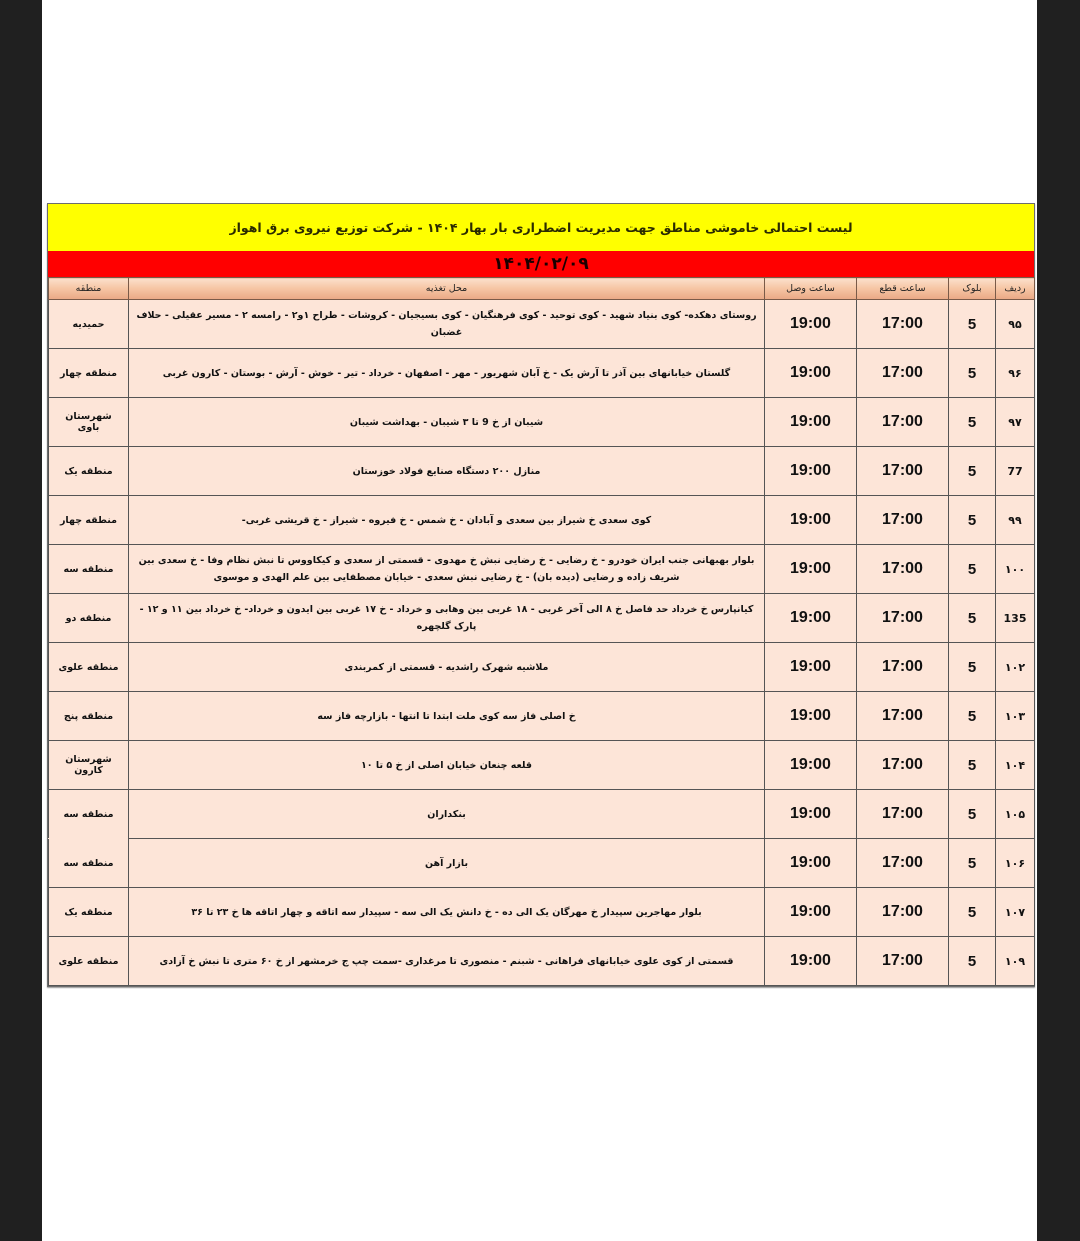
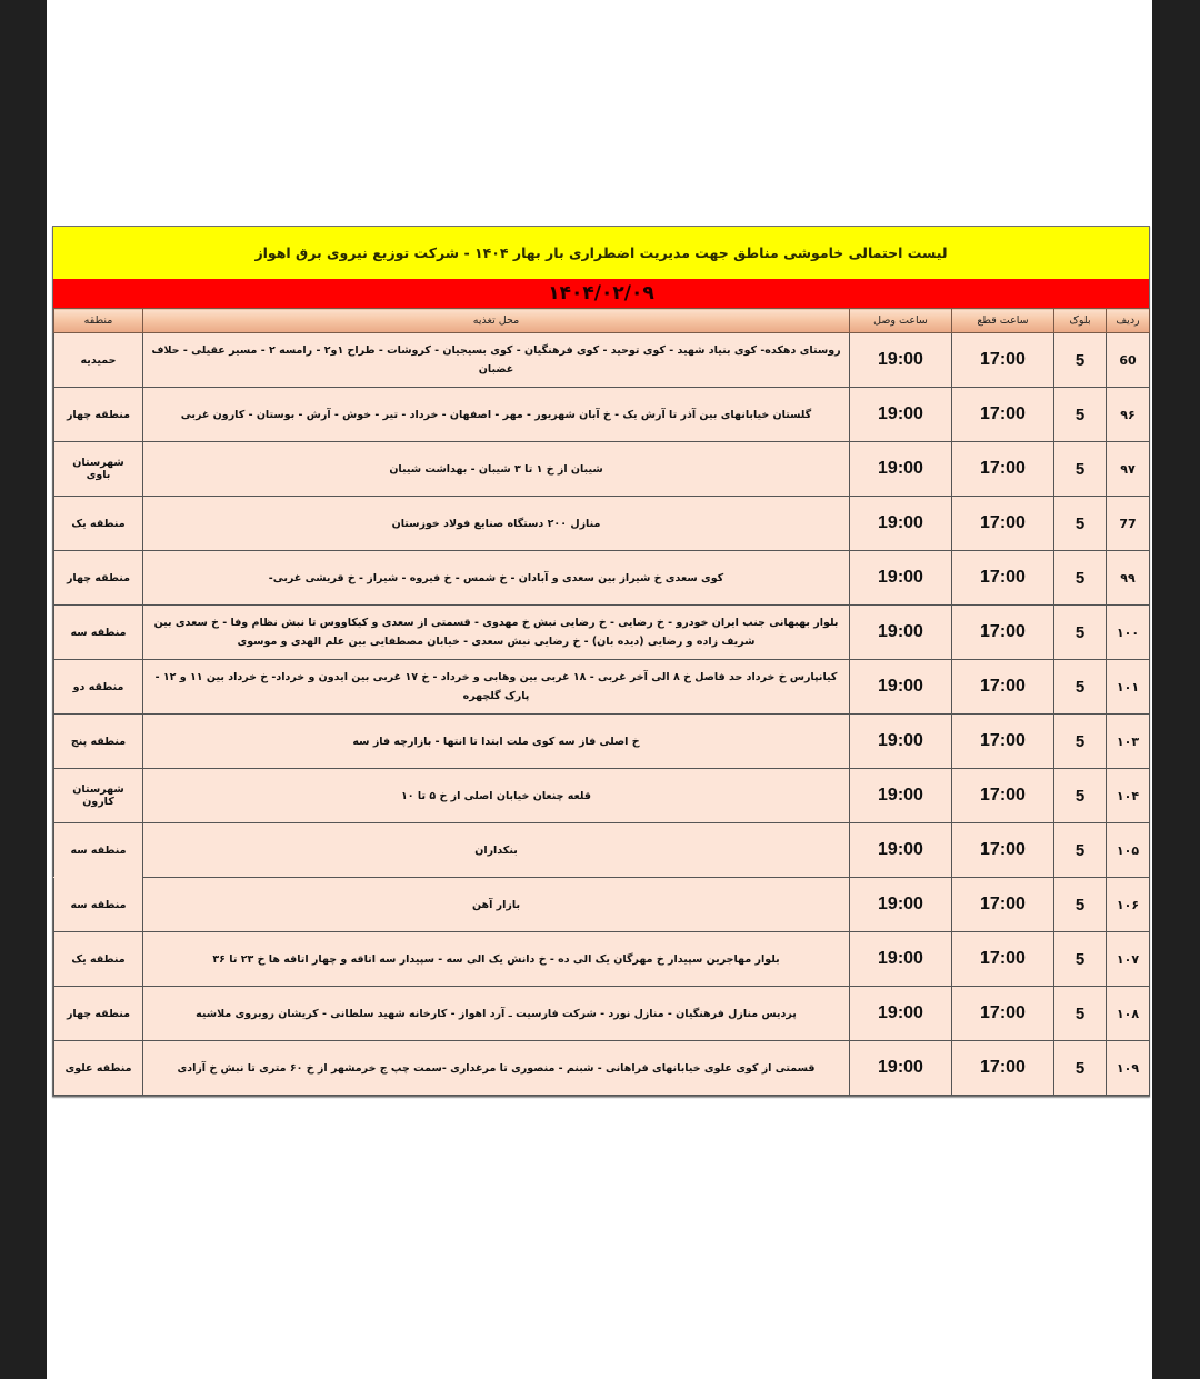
  لیست احتمالی خاموشی مناطق جهت مدیریت اضطراری بار بهار ۱۴۰۴ - شرکت توزیع نیروی برق اهواز
  ۱۴۰۴/۰۲/۰۹
  ردیف	بلوک	ساعت قطع	ساعت وصل	محل تغذیه	منطقه
- ۹۵	5	17:00	19:00	روستای دهکده- کوی بنیاد شهید - کوی توحید - کوی فرهنگیان - کوی بسیجیان - کروشات - طراح ۱و۲ - رامسه ۲ - مسیر عقیلی - حلاف غضبان	حمیدیه
+ 60	5	17:00	19:00	روستای دهکده- کوی بنیاد شهید - کوی توحید - کوی فرهنگیان - کوی بسیجیان - کروشات - طراح ۱و۲ - رامسه ۲ - مسیر عقیلی - حلاف غضبان	حمیدیه
  ۹۶	5	17:00	19:00	گلستان خیابانهای بین آذر تا آرش یک - خ آبان شهریور - مهر - اصفهان - خرداد - تیر - خوش - آرش - بوستان - کارون غربی	منطقه چهار
- ۹۷	5	17:00	19:00	شیبان از خ 9 تا ۳ شیبان - بهداشت شیبان	شهرستان باوی
+ ۹۷	5	17:00	19:00	شیبان از خ ۱ تا ۳ شیبان - بهداشت شیبان	شهرستان باوی
  77	5	17:00	19:00	منازل ۲۰۰ دستگاه صنایع فولاد خوزستان	منطقه یک
  ۹۹	5	17:00	19:00	کوی سعدی خ شیراز بین سعدی و آبادان - خ شمس - خ فیروه - شیراز - خ قریشی غربی-	منطقه چهار
  ۱۰۰	5	17:00	19:00	بلوار بهبهانی جنب ایران خودرو - خ رضایی - خ رضایی نبش خ مهدوی - قسمتی از سعدی و کیکاووس تا نبش نظام وفا - خ سعدی بین شریف زاده و رضایی (دیده بان) - خ رضایی نبش سعدی - خیابان مصطفایی بین علم الهدی و موسوی	منطقه سه
- 135	5	17:00	19:00	کیانپارس خ خرداد حد فاصل خ ۸ الی آخر غربی - ۱۸ غربی بین وهابی و خرداد - خ ۱۷ غربی بین ایدون و خرداد- خ خرداد بین ۱۱ و ۱۲ - پارک گلچهره	منطقه دو
+ ۱۰۱	5	17:00	19:00	کیانپارس خ خرداد حد فاصل خ ۸ الی آخر غربی - ۱۸ غربی بین وهابی و خرداد - خ ۱۷ غربی بین ایدون و خرداد- خ خرداد بین ۱۱ و ۱۲ - پارک گلچهره	منطقه دو
- ۱۰۲	5	17:00	19:00	ملاشیه شهرک راشدیه - قسمتی از کمربندی	منطقه علوی
  ۱۰۳	5	17:00	19:00	خ اصلی فاز سه کوی ملت ابتدا تا انتها - بازارچه فاز سه	منطقه پنج
  ۱۰۴	5	17:00	19:00	قلعه چنعان خیابان اصلی از خ ۵ تا ۱۰	شهرستان کارون
  ۱۰۵	5	17:00	19:00	بنکداران	منطقه سه
  ۱۰۶	5	17:00	19:00	بازار آهن	منطقه سه
  ۱۰۷	5	17:00	19:00	بلوار مهاجرین سپیدار خ مهرگان یک الی ده - خ دانش یک الی سه - سپیدار سه اتاقه و چهار اتاقه ها خ ۲۳ تا ۳۶	منطقه یک
+ ۱۰۸	5	17:00	19:00	پردیس منازل فرهنگیان - منازل نورد - شرکت فارسیت ـ آرد اهواز - کارخانه شهید سلطانی - کریشان روبروی ملاشیه	منطقه چهار
  ۱۰۹	5	17:00	19:00	قسمتی از کوی علوی خیابانهای فراهانی - شبنم - منصوری تا مرغداری -سمت چپ ج خرمشهر از خ ۶۰ متری تا نبش خ آزادی	منطقه علوی
